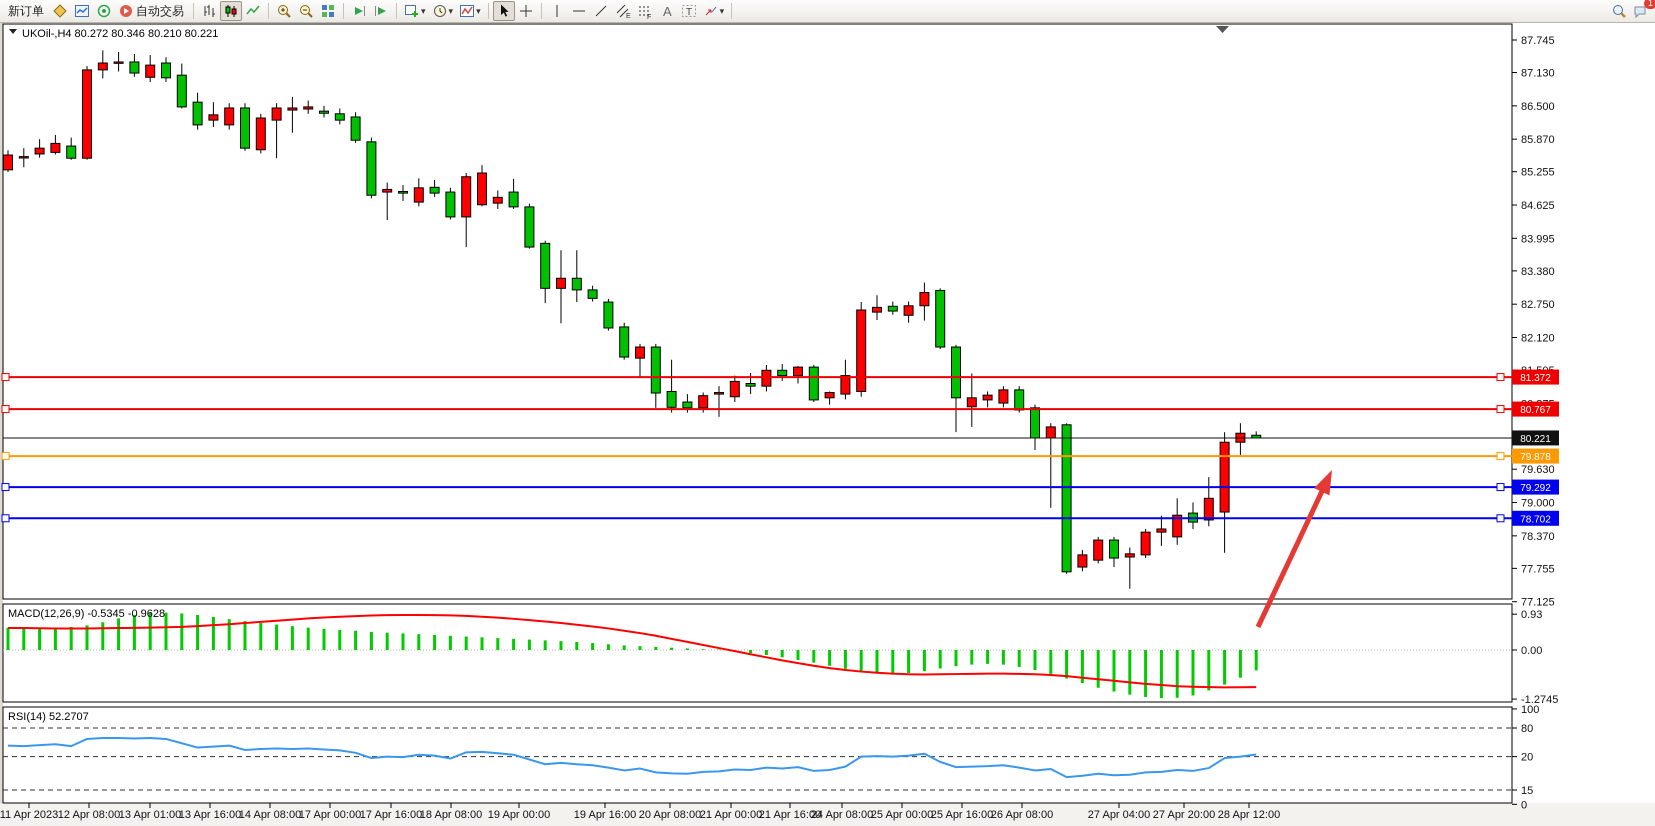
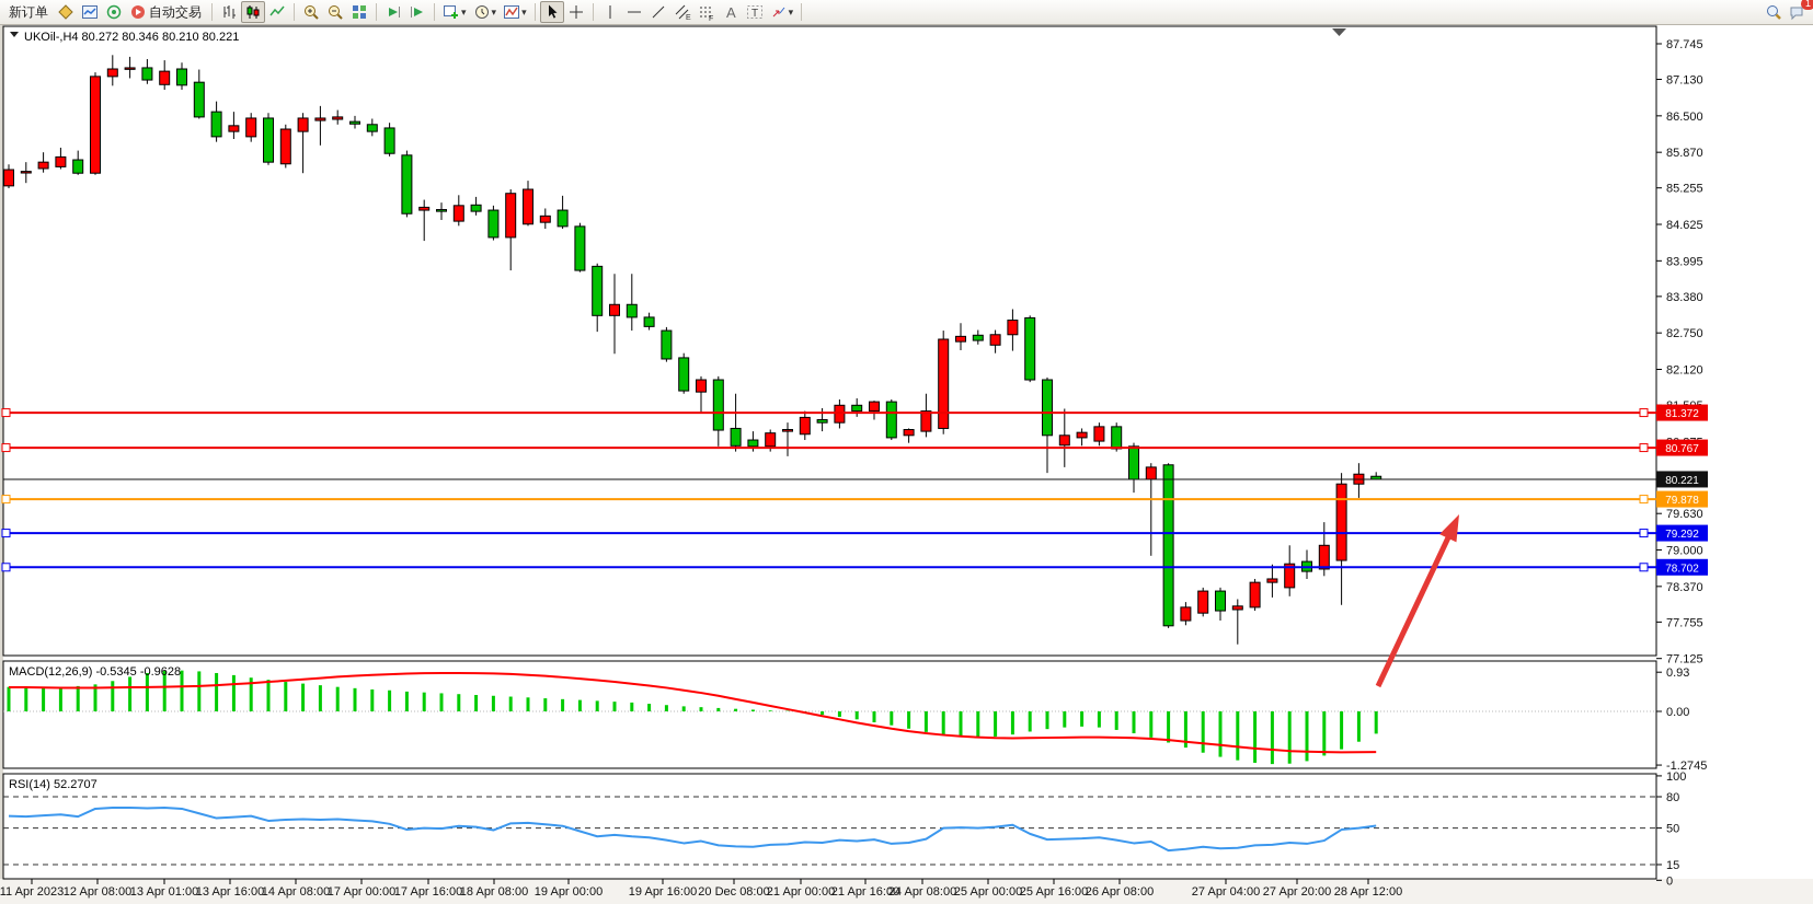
  新订单
  自动交易
  ▾
  ▾
  ▾
  A
  T
  ▾
  1
  87.745
  87.130
  86.500
  85.870
  85.255
  84.625
  83.995
  83.380
  82.750
  82.120
  79.630
  79.000
  78.370
  77.755
  77.125
  0.93
  0.00
  -1.2745
  100
  80
- 20
+ 50
  15
  0
  11 Apr 2023
  12 Apr 08:00
  13 Apr 01:00
  13 Apr 16:00
  14 Apr 08:00
  17 Apr 00:00
  17 Apr 16:00
  18 Apr 08:00
  19 Apr 00:00
  19 Apr 16:00
- 20 Apr 08:00
+ 20 Dec 08:00
  21 Apr 00:00
  21 Apr 16:00
  24 Apr 08:00
  25 Apr 00:00
  25 Apr 16:00
  26 Apr 08:00
  27 Apr 04:00
  27 Apr 20:00
  28 Apr 12:00
  UKOil-,H4 80.272 80.346 80.210 80.221
  MACD(12,26,9) -0.5345 -0.9628
  RSI(14) 52.2707
  81.372
  80.767
  80.221
  79.878
  79.292
  78.702
